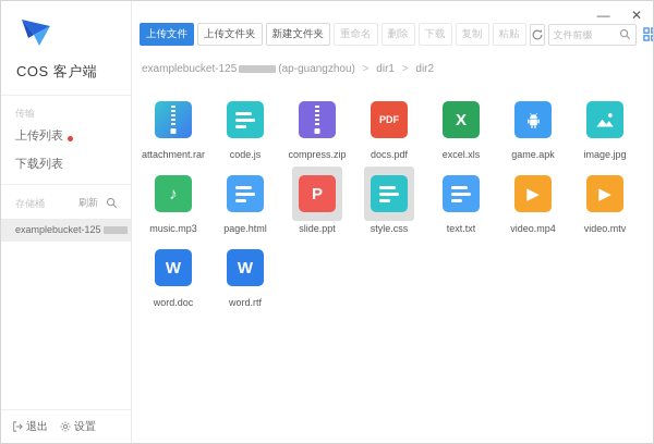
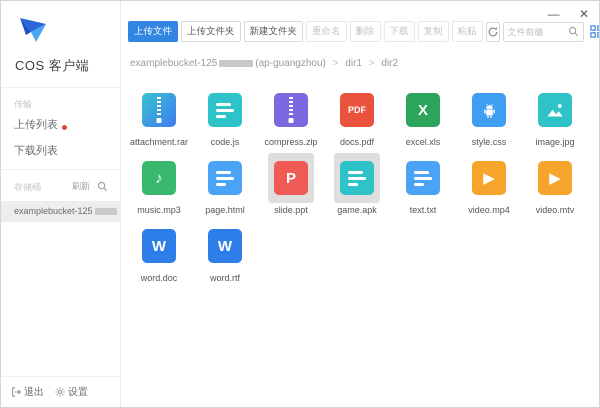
  COS 客户端
  传输
  上传列表
  下载列表
  存储桶
  刷新
  examplebucket-125
  退出
  设置
  — ✕
  上传文件
  上传文件夹
  新建文件夹
  重命名
  删除
  下载
  复制
  粘贴
  文件前缀
  examplebucket-125 (ap-guangzhou) > dir1 > dir2
  attachment.rar
  code.js
  compress.zip
  PDF
  docs.pdf
  X
  excel.xls
- game.apk
+ style.css
  image.jpg
  ♪
  music.mp3
  page.html
  P
  slide.ppt
- style.css
+ game.apk
  text.txt
  ▶
  video.mp4
  ▶
  video.mtv
  W
  word.doc
  W
  word.rtf
